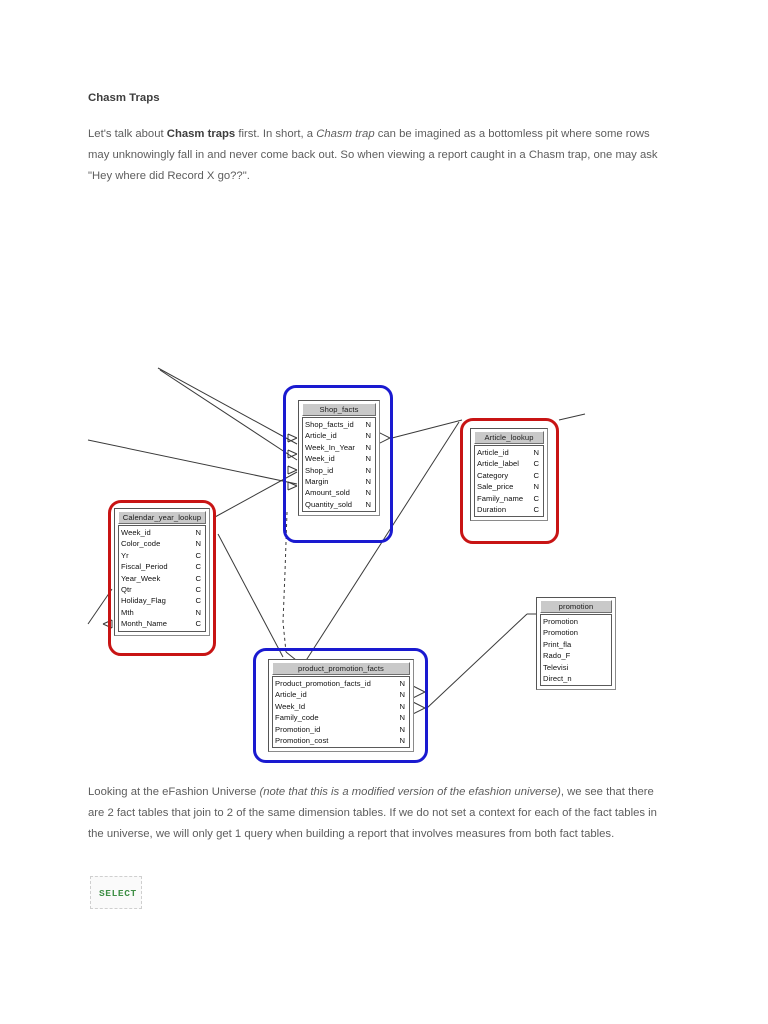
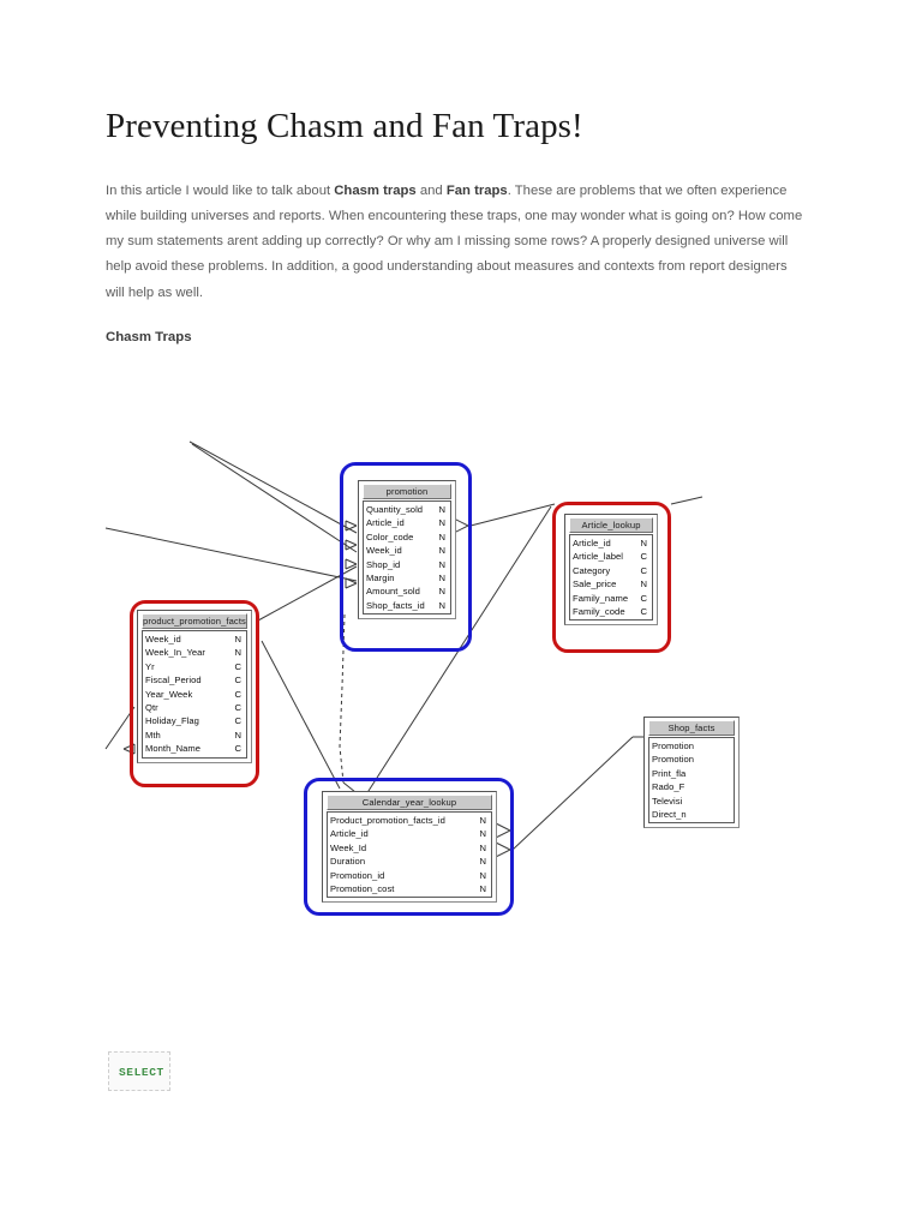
+ Preventing Chasm and Fan Traps!
+ In this article I would like to talk about Chasm traps and Fan traps. These are problems that we often experience while building universes and reports. When encountering these traps, one may wonder what is going on? How come my sum statements arent adding up correctly? Or why am I missing some rows? A properly designed universe will help avoid these problems. In addition, a good understanding about measures and contexts from report designers will help as well.
  Chasm Traps
- Let's talk about Chasm traps first. In short, a Chasm trap can be imagined as a bottomless pit where some rows may unknowingly fall in and never come back out. So when viewing a report caught in a Chasm trap, one may ask "Hey where did Record X go??".
- Shop_facts
+ promotion
- Shop_facts_id
+ Quantity_sold
  N
  Article_id
  N
- Week_In_Year
+ Color_code
  N
  Week_id
  N
  Shop_id
  N
  Margin
  N
  Amount_sold
  N
- Quantity_sold
+ Shop_facts_id
  N
  Article_lookup
  Article_id
  N
  Article_label
  C
  Category
  C
  Sale_price
  N
  Family_name
  C
- Duration
+ Family_code
  C
- Calendar_year_lookup
+ product_promotion_facts
  Week_id
  N
- Color_code
+ Week_In_Year
  N
  Yr
  C
  Fiscal_Period
  C
  Year_Week
  C
  Qtr
  C
  Holiday_Flag
  C
  Mth
  N
  Month_Name
  C
- product_promotion_facts
+ Calendar_year_lookup
  Product_promotion_facts_id
  N
  Article_id
  N
  Week_Id
  N
- Family_code
+ Duration
  N
  Promotion_id
  N
  Promotion_cost
  N
- promotion
+ Shop_facts
  Promotion
  Promotion
  Print_fla
  Rado_F
  Televisi
  Direct_n
- Looking at the eFashion Universe (note that this is a modified version of the efashion universe), we see that there are 2 fact tables that join to 2 of the same dimension tables. If we do not set a context for each of the fact tables in the universe, we will only get 1 query when building a report that involves measures from both fact tables.
  SELECT
